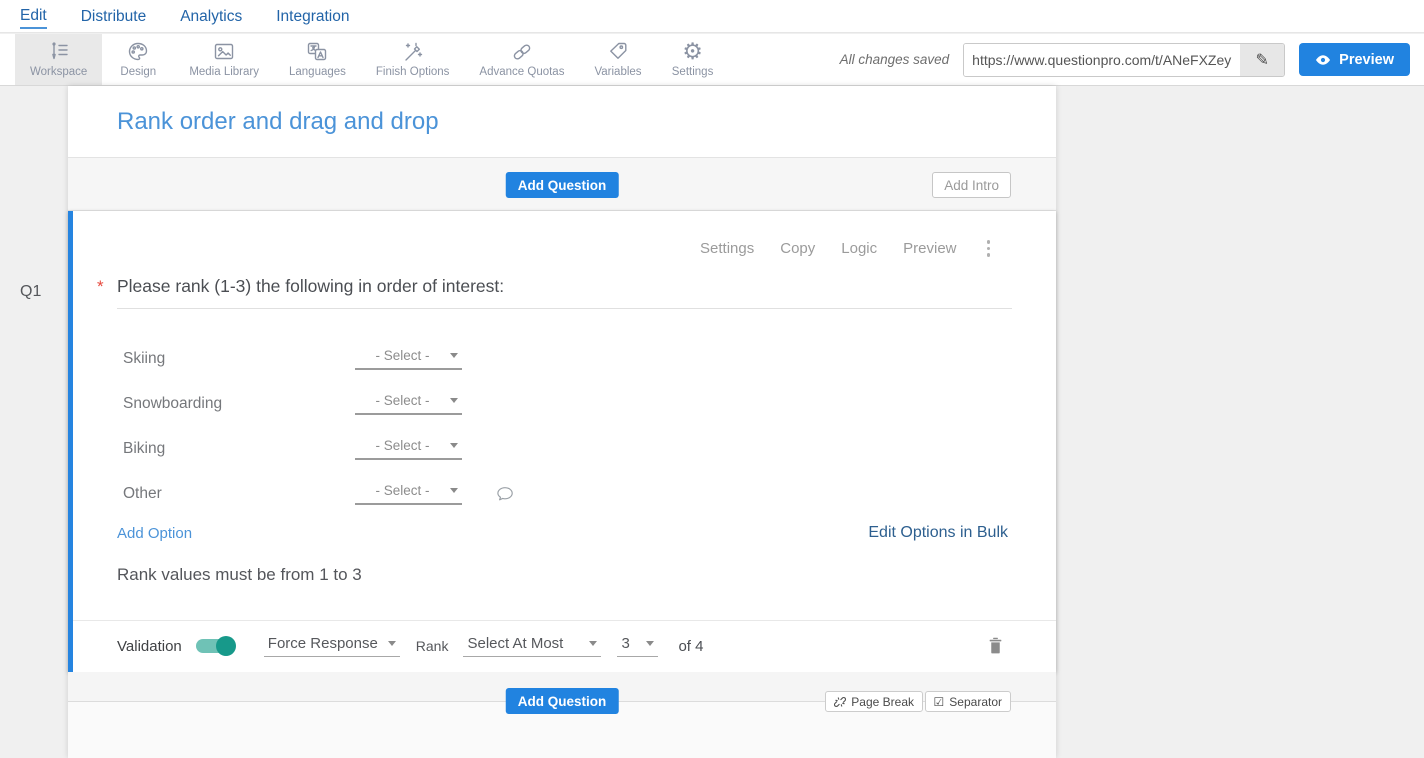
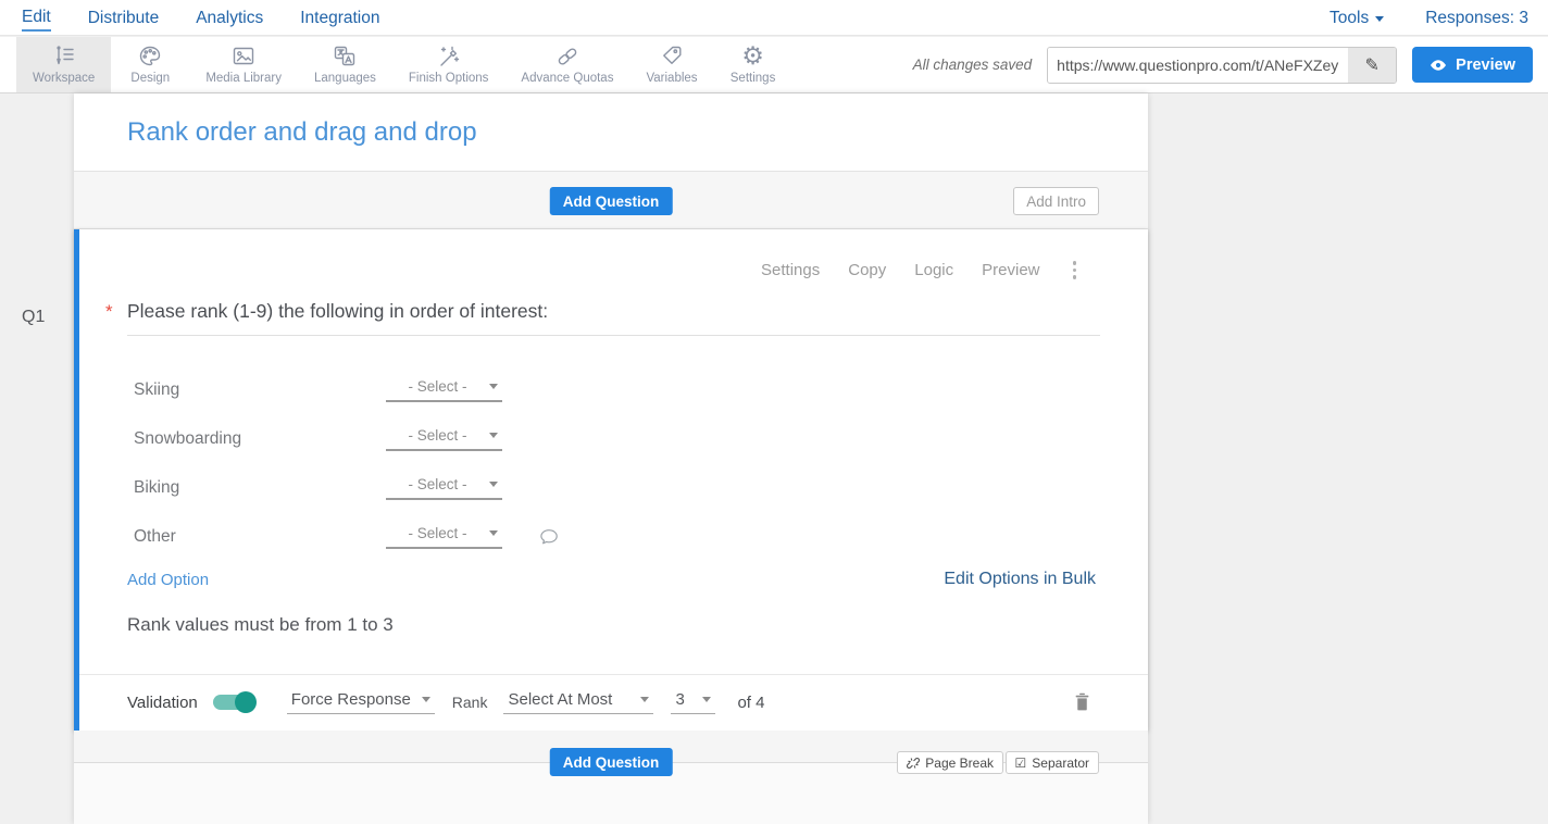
  Edit
  Distribute
  Analytics
  Integration
+ Tools
+ Responses: 3
  Workspace
  Design
  Media Library
  Languages
  Finish Options
  Advance Quotas
  Variables
  ⚙
  Settings
  All changes saved
  https://www.questionpro.com/t/ANeFXZey
  ✎
  Preview
  Q1
  Rank order and drag and drop
  Add Question
  Add Intro
  Settings
  Copy
  Logic
  Preview
  *
- Please rank (1-3) the following in order of interest:
+ Please rank (1-9) the following in order of interest:
  Skiing
  - Select -
  Snowboarding
  - Select -
  Biking
  - Select -
  Other
  - Select -
  Add Option
  Edit Options in Bulk
  Rank values must be from 1 to 3
  Validation
  Force Response
  Rank
  Select At Most
  3
  of 4
  Add Question
  Page Break
  ☑
  Separator
